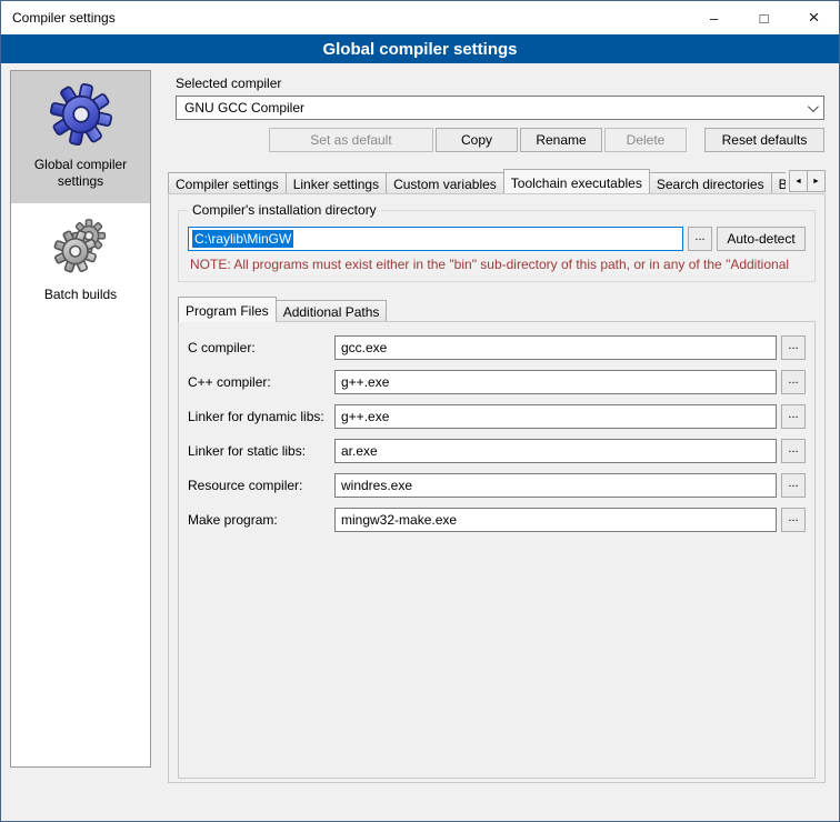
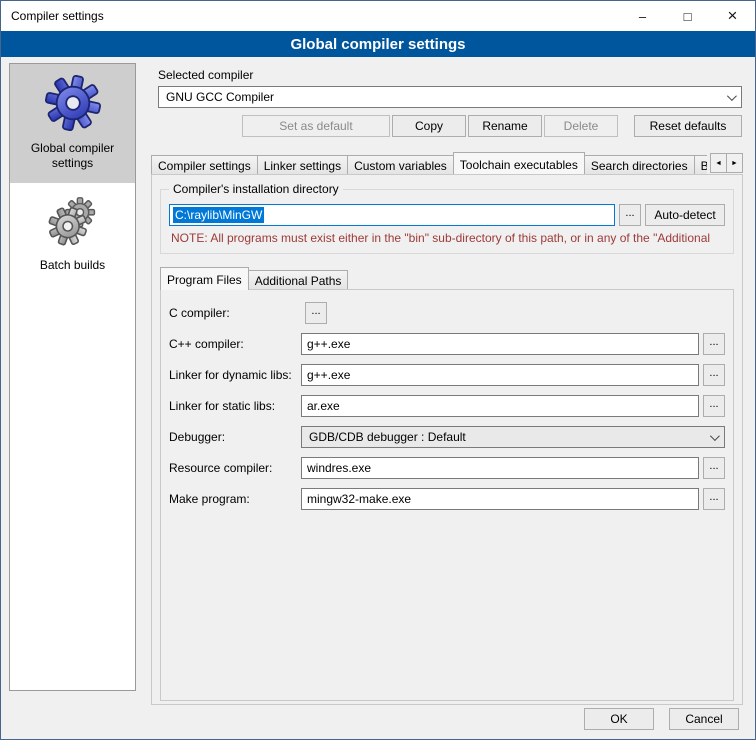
  Compiler settings
  –
  □
  ×
  Global compiler settings
  Global compiler settings
  Batch builds
  Selected compiler
  GNU GCC Compiler
  Set as default
  Copy
  Rename
  Delete
  Reset defaults
  Compiler settings
  Linker settings
  Custom variables
  Toolchain executables
  Search directories
  Compiler's installation directory
  C:\raylib\MinGW
  ...
  Auto-detect
  NOTE: All programs must exist either in the "bin" sub-directory of this path, or in any of the "Additional
  Program Files
  Additional Paths
  C compiler:
- gcc.exe
  ...
  C++ compiler:
  g++.exe
  ...
  Linker for dynamic libs:
  g++.exe
  ...
  Linker for static libs:
  ar.exe
  ...
+ Debugger:
+ GDB/CDB debugger : Default
  Resource compiler:
  windres.exe
  ...
  Make program:
  mingw32-make.exe
  ...
+ OK
+ Cancel
